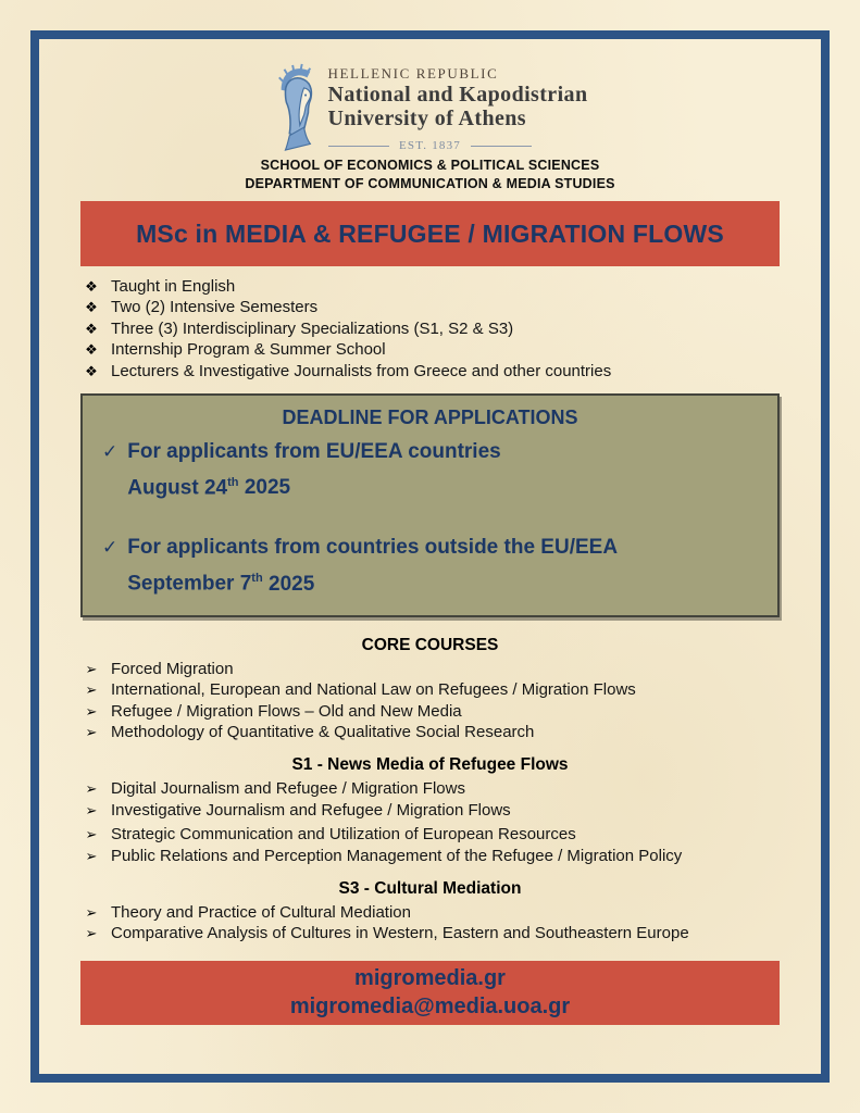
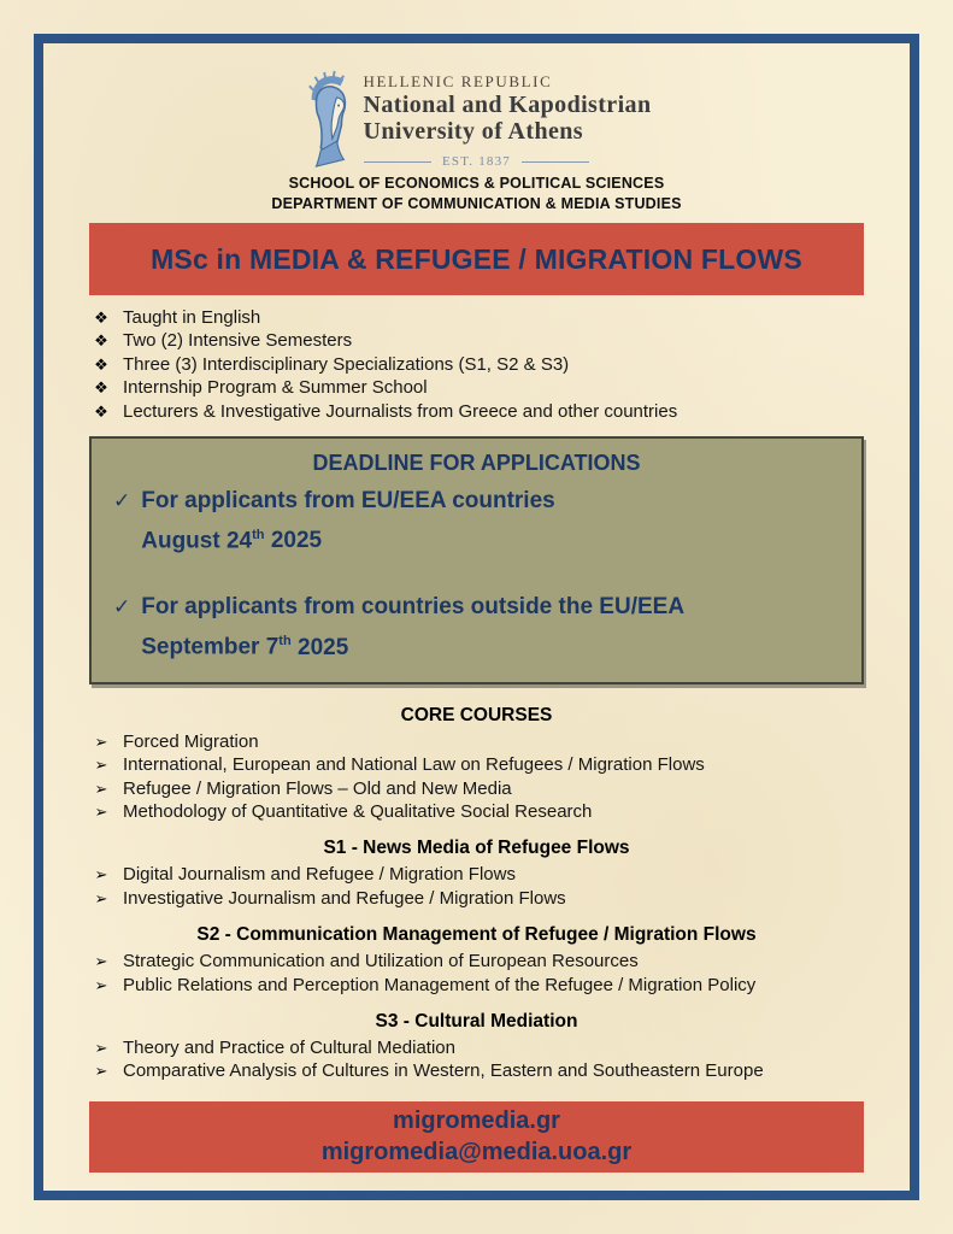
  HELLENIC REPUBLIC
  National and Kapodistrian
  University of Athens
  EST. 1837
  SCHOOL OF ECONOMICS & POLITICAL SCIENCES
  DEPARTMENT OF COMMUNICATION & MEDIA STUDIES
  MSc in MEDIA & REFUGEE / MIGRATION FLOWS
  ❖
  Taught in English
  ❖
  Two (2) Intensive Semesters
  ❖
  Three (3) Interdisciplinary Specializations (S1, S2 & S3)
  ❖
  Internship Program & Summer School
  ❖
  Lecturers & Investigative Journalists from Greece and other countries
  DEADLINE FOR APPLICATIONS
  ✓
  For applicants from EU/EEA countries
  August 24th 2025
  ✓
  For applicants from countries outside the EU/EEA
  September 7th 2025
  CORE COURSES
  ➢
  Forced Migration
  ➢
  International, European and National Law on Refugees / Migration Flows
  ➢
  Refugee / Migration Flows – Old and New Media
  ➢
  Methodology of Quantitative & Qualitative Social Research
  S1 - News Media of Refugee Flows
  ➢
  Digital Journalism and Refugee / Migration Flows
  ➢
  Investigative Journalism and Refugee / Migration Flows
+ S2 - Communication Management of Refugee / Migration Flows
  ➢
  Strategic Communication and Utilization of European Resources
  ➢
  Public Relations and Perception Management of the Refugee / Migration Policy
  S3 - Cultural Mediation
  ➢
  Theory and Practice of Cultural Mediation
  ➢
  Comparative Analysis of Cultures in Western, Eastern and Southeastern Europe
  migromedia.gr
  migromedia@media.uoa.gr
